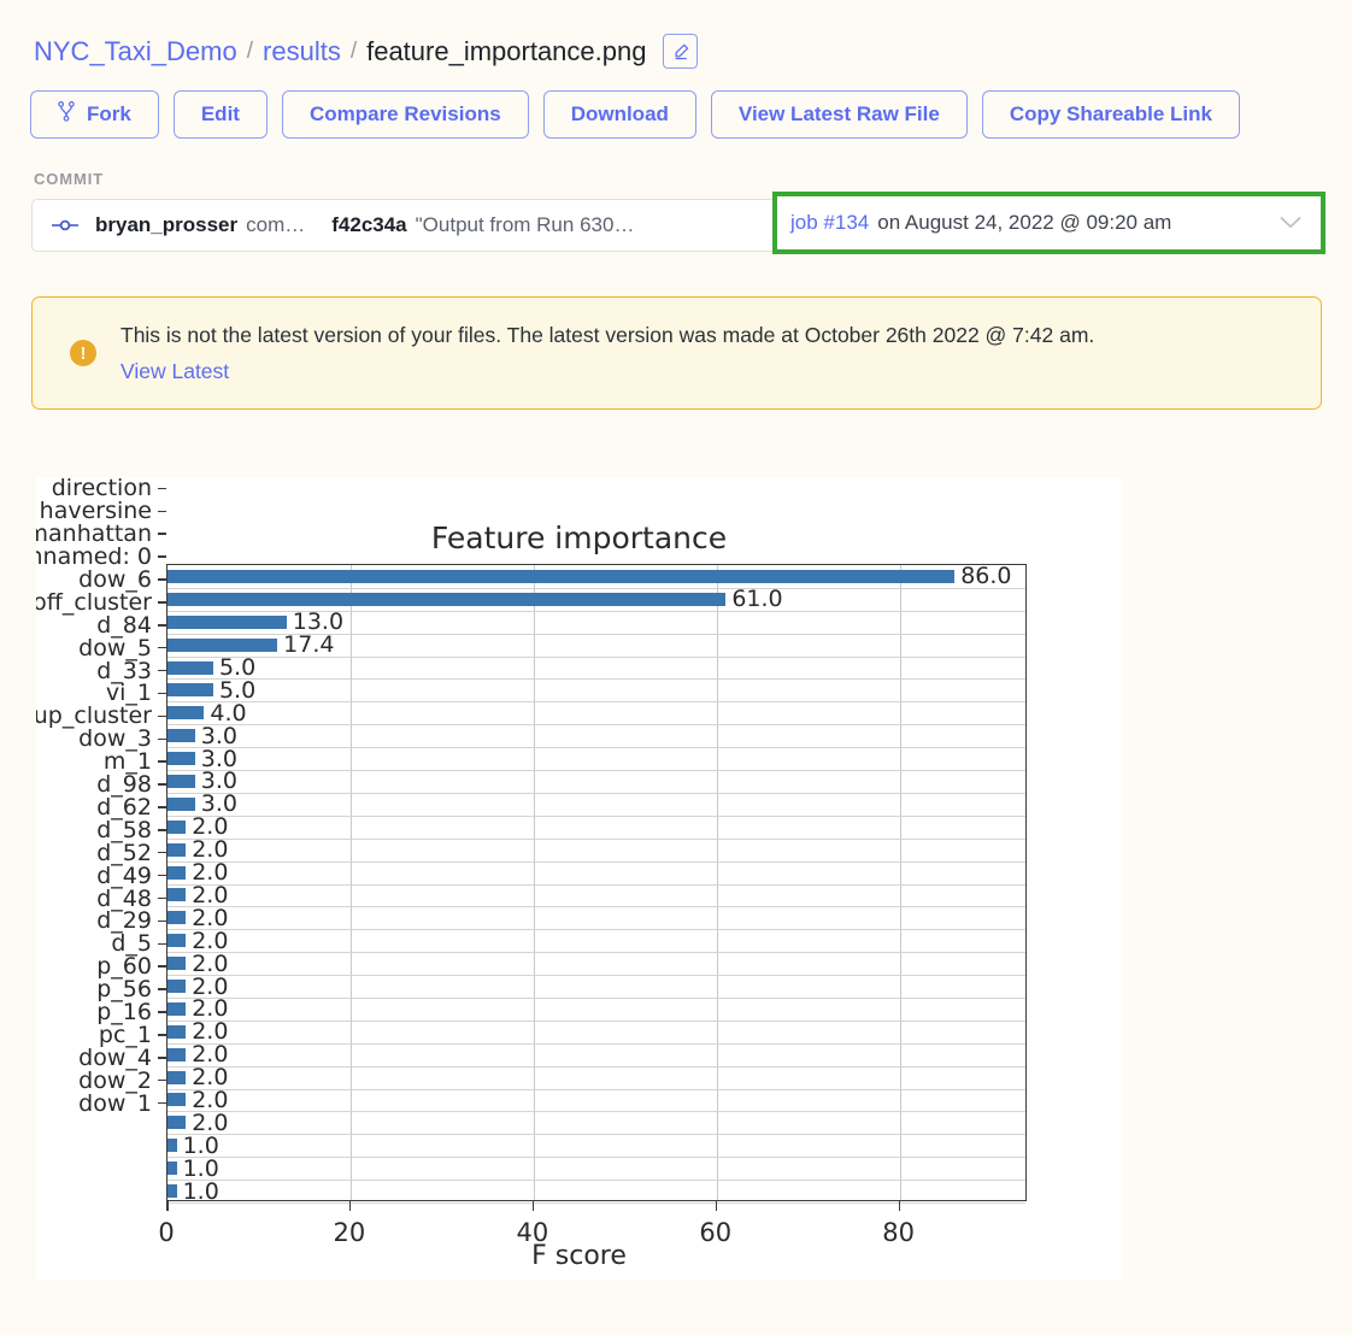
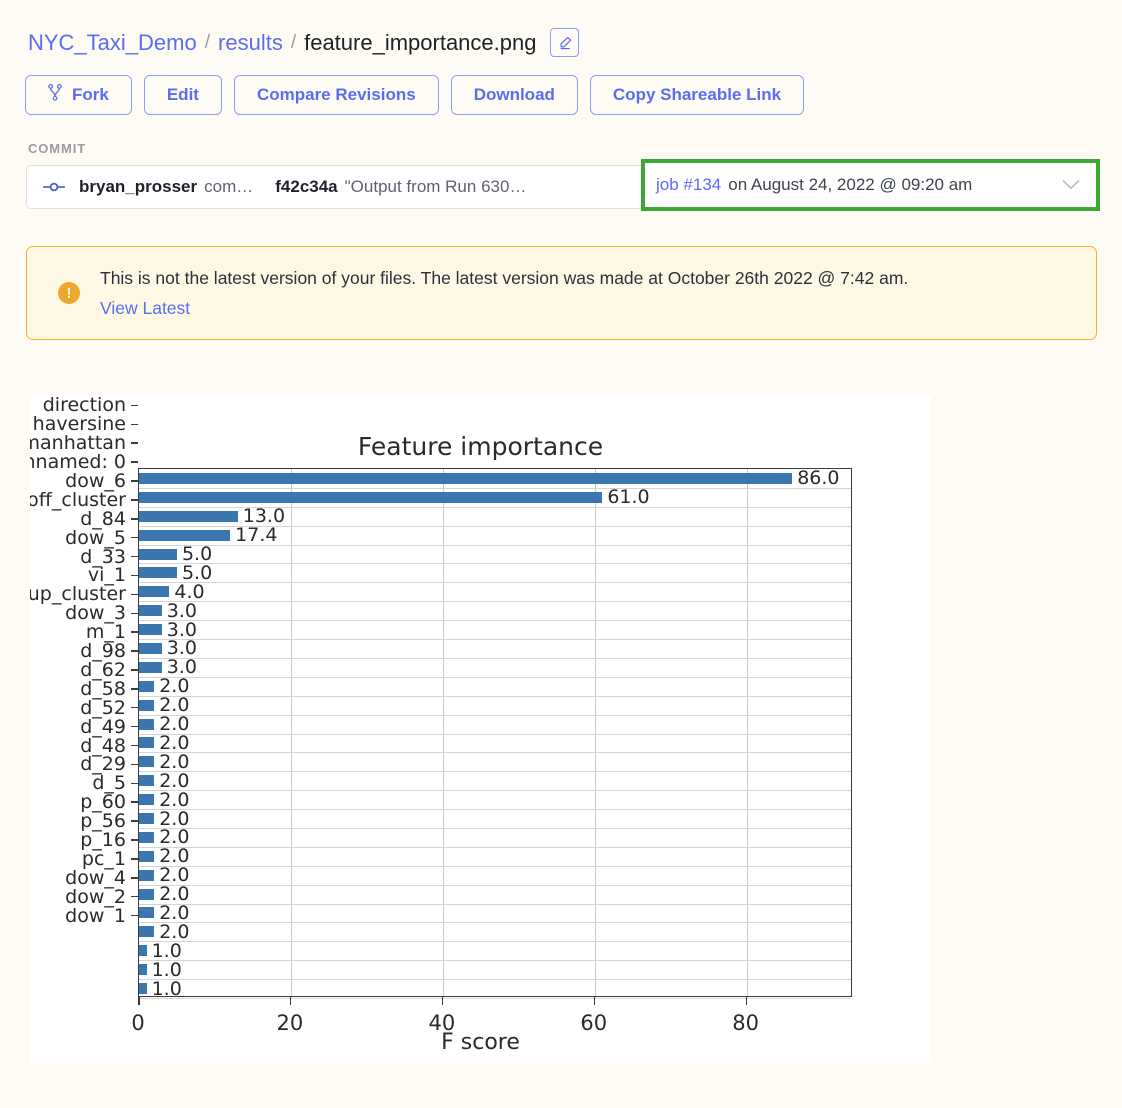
  NYC_Taxi_Demo
  /
  results
  /
  feature_importance.png
  Fork
  Edit
  Compare Revisions
  Download
- View Latest Raw File
  Copy Shareable Link
  COMMIT
  bryan_prosser
  com…
  f42c34a
  "Output from Run 63064
  job #134
  on August 24, 2022 @ 09:20 am
  !
  This is not the latest version of your files. The latest version was made at October 26th 2022 @ 7:42 am.
  View Latest
  Feature importance
  86.0
  61.0
  13.0
  17.4
  5.0
  5.0
  4.0
  3.0
  3.0
  3.0
  3.0
  2.0
  2.0
  2.0
  2.0
  2.0
  2.0
  2.0
  2.0
  2.0
  2.0
  2.0
  2.0
  2.0
  2.0
  1.0
  1.0
  1.0
  direction
  haversine
  manhattan
  nnamed: 0
  dow_6
  off_cluster
  d_84
  dow_5
  d_33
  vi_1
  up_cluster
  dow_3
  m_1
  d_98
  d_62
  d_58
  d_52
  d_49
  d_48
  d_29
  d_5
  p_60
  p_56
  p_16
  pc_1
  dow_4
  dow_2
  dow_1
  0
  20
  40
  60
  80
  F score
